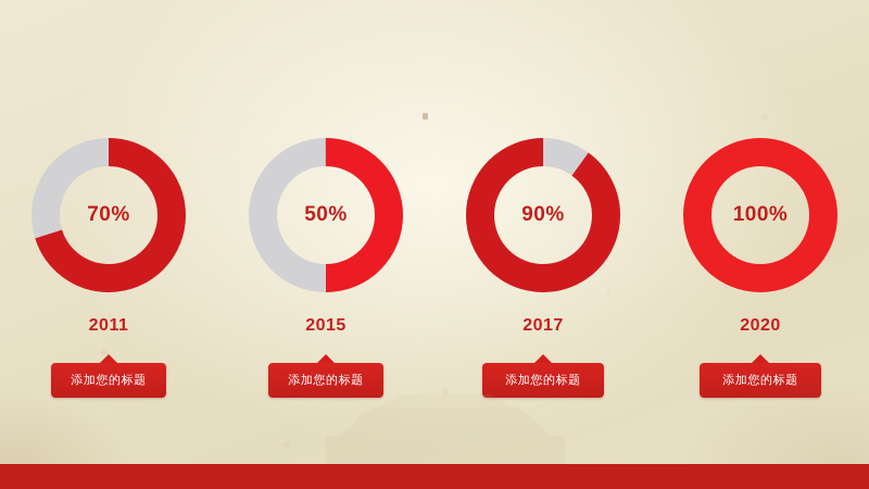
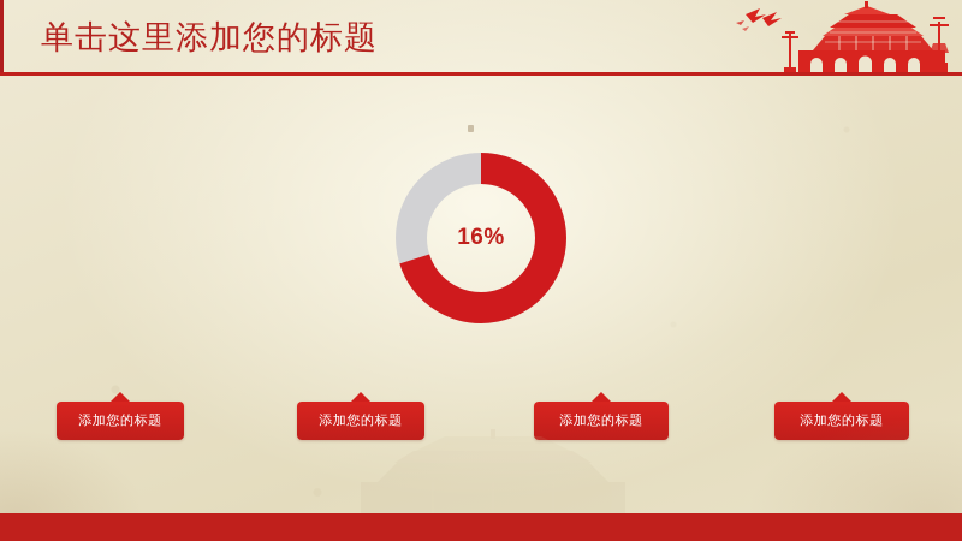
+ 单击这里添加您的标题
- 70%
+ 16%
- 50%
- 90%
- 100%
- 2011
- 2015
- 2017
- 2020
  添加您的标题
  添加您的标题
  添加您的标题
